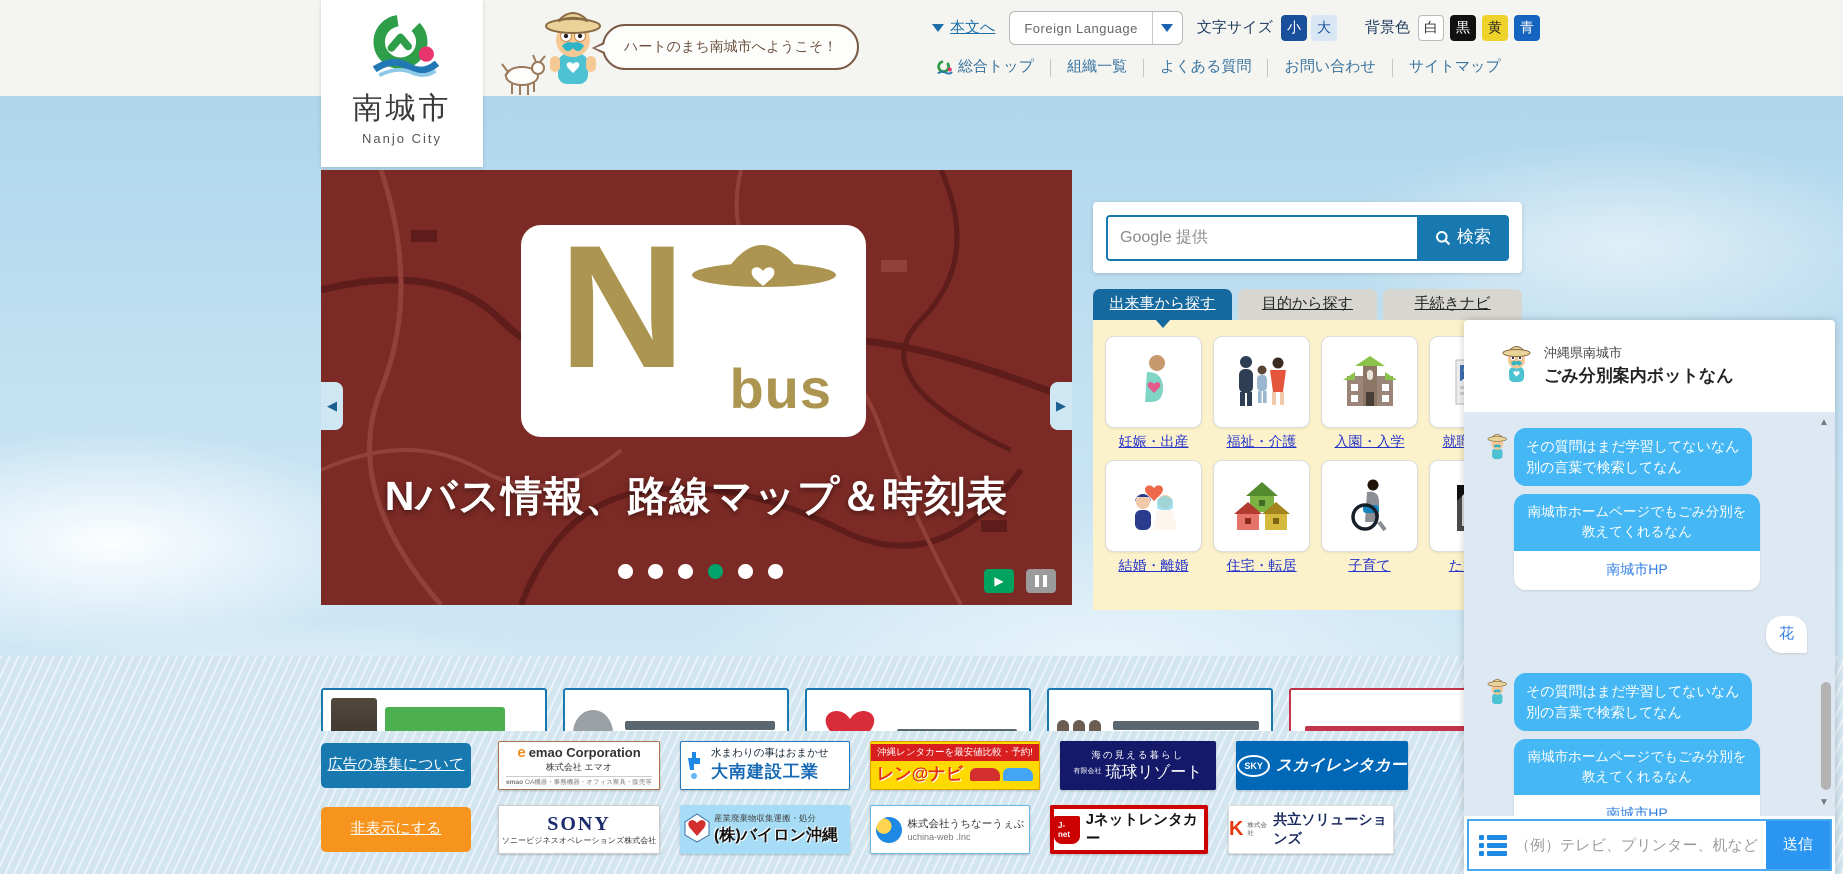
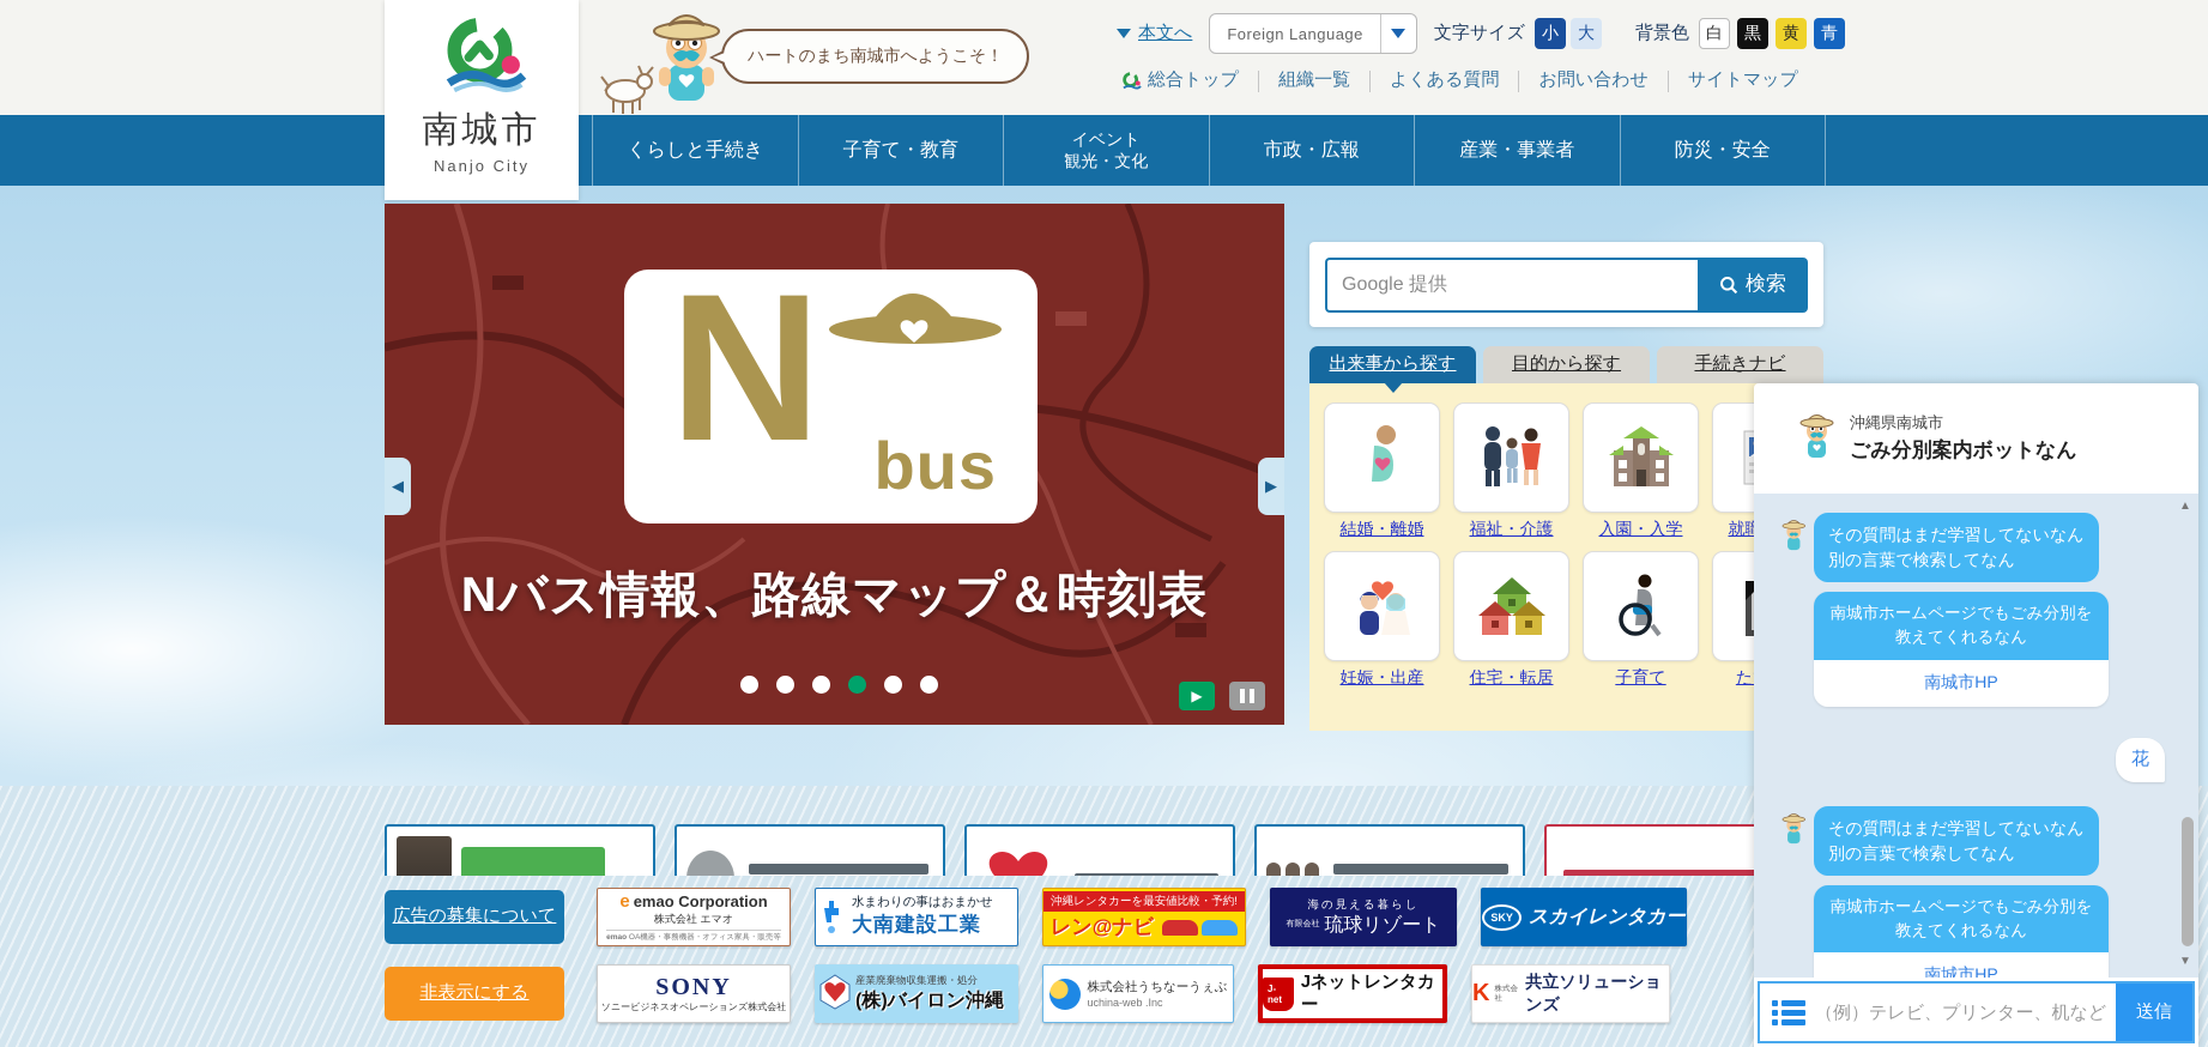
  本文へ
  Foreign Language
  文字サイズ
  小
  大
  背景色
  白
  黒
  黄
  青
  総合トップ
  組織一覧
  よくある質問
  お問い合わせ
  サイトマップ
  ハートのまち南城市へようこそ！
+ くらしと手続き
+ 子育て・教育
+ イベント
+ 観光・文化
+ 市政・広報
+ 産業・事業者
+ 防災・安全
  南城市
  Nanjo City
  N
  bus
  Nバス情報、路線マップ＆時刻表
  ▶
  ◀
  ▶
  Google 提供
  検索
  出来事から探す
  目的から探す
  手続きナビ
- 妊娠・出産
+ 結婚・離婚
  福祉・介護
  入園・入学
- 結婚・離婚
+ 妊娠・出産
  住宅・転居
  子育て
  広告の募集について
  非表示にする
  e emao Corporation
  株式会社 エマオ
  水まわりの事はおまかせ
  大南建設工業
  沖縄レンタカーを最安値比較・予約!
  レン@ナビ
  海の見える暮らし
  琉球リゾート
  SKY
  スカイレンタカー
  SONY
  ソニービジネスオペレーションズ株式会社
  産業廃棄物収集運搬・処分
  (株)バイロン沖縄
  株式会社うちなーうぇぶ
  uchina-web .Inc
  J-net
  Jネットレンタカー
  K
  共立ソリューションズ
  沖縄県南城市
  ごみ分別案内ボットなん
  その質問はまだ学習してないなん
  別の言葉で検索してなん
  南城市ホームページでもごみ分別を教えてくれるなん
  南城市HP
  花
  その質問はまだ学習してないなん
  別の言葉で検索してなん
  南城市ホームページでもごみ分別を教えてくれるなん
  南城市HP
  ▲
  ▼
  （例）テレビ、プリンター、机など
  送信
